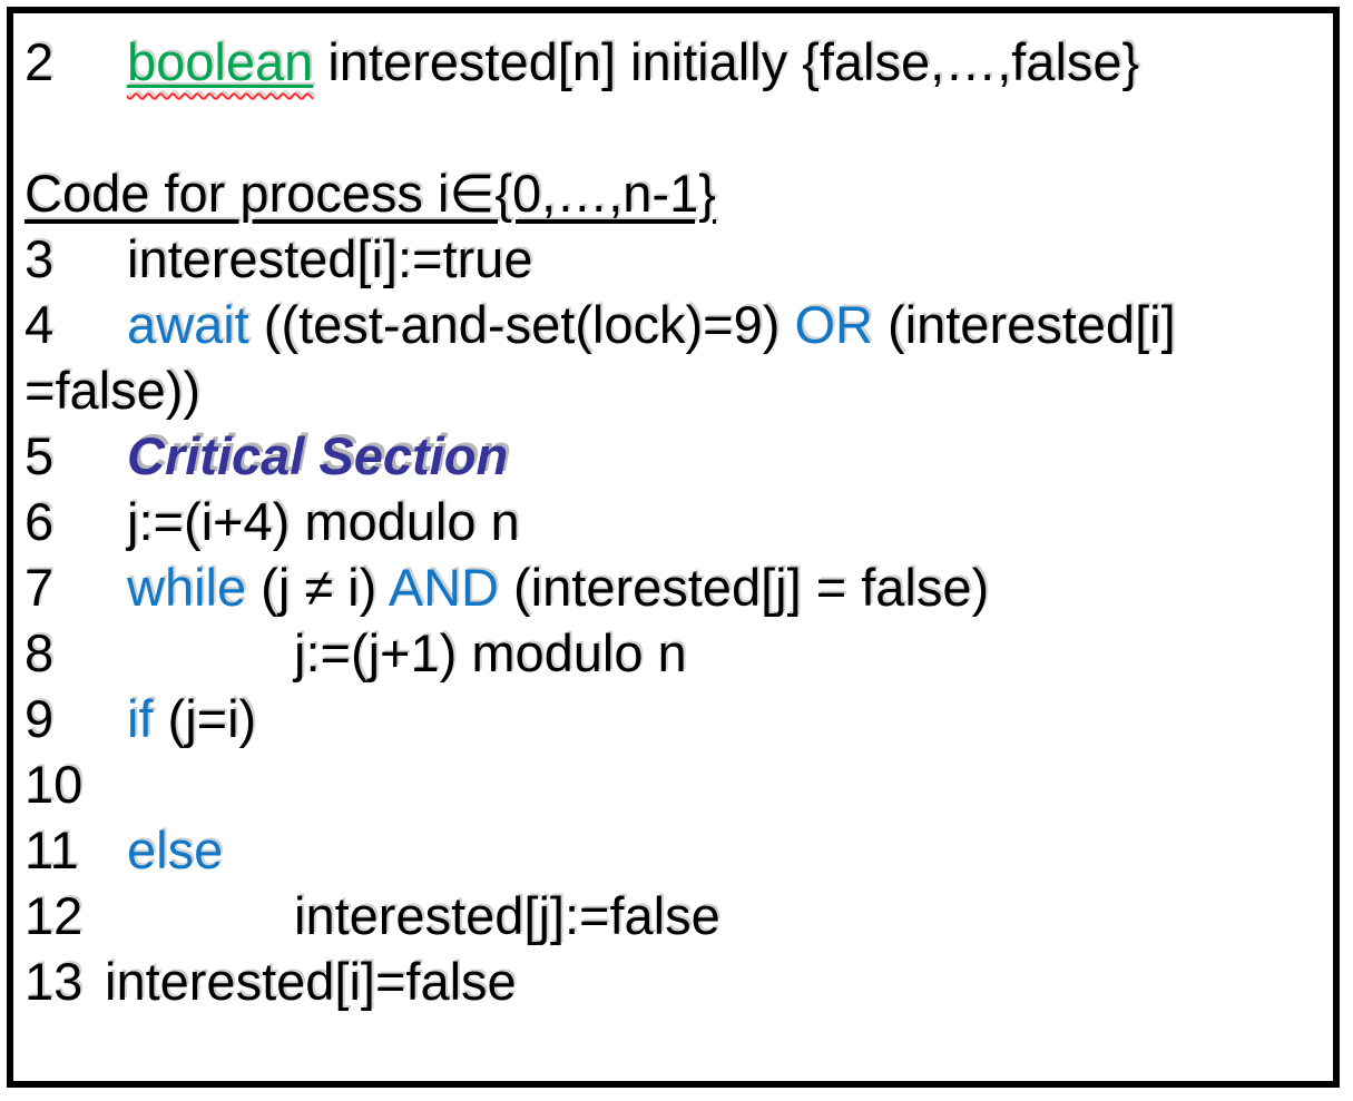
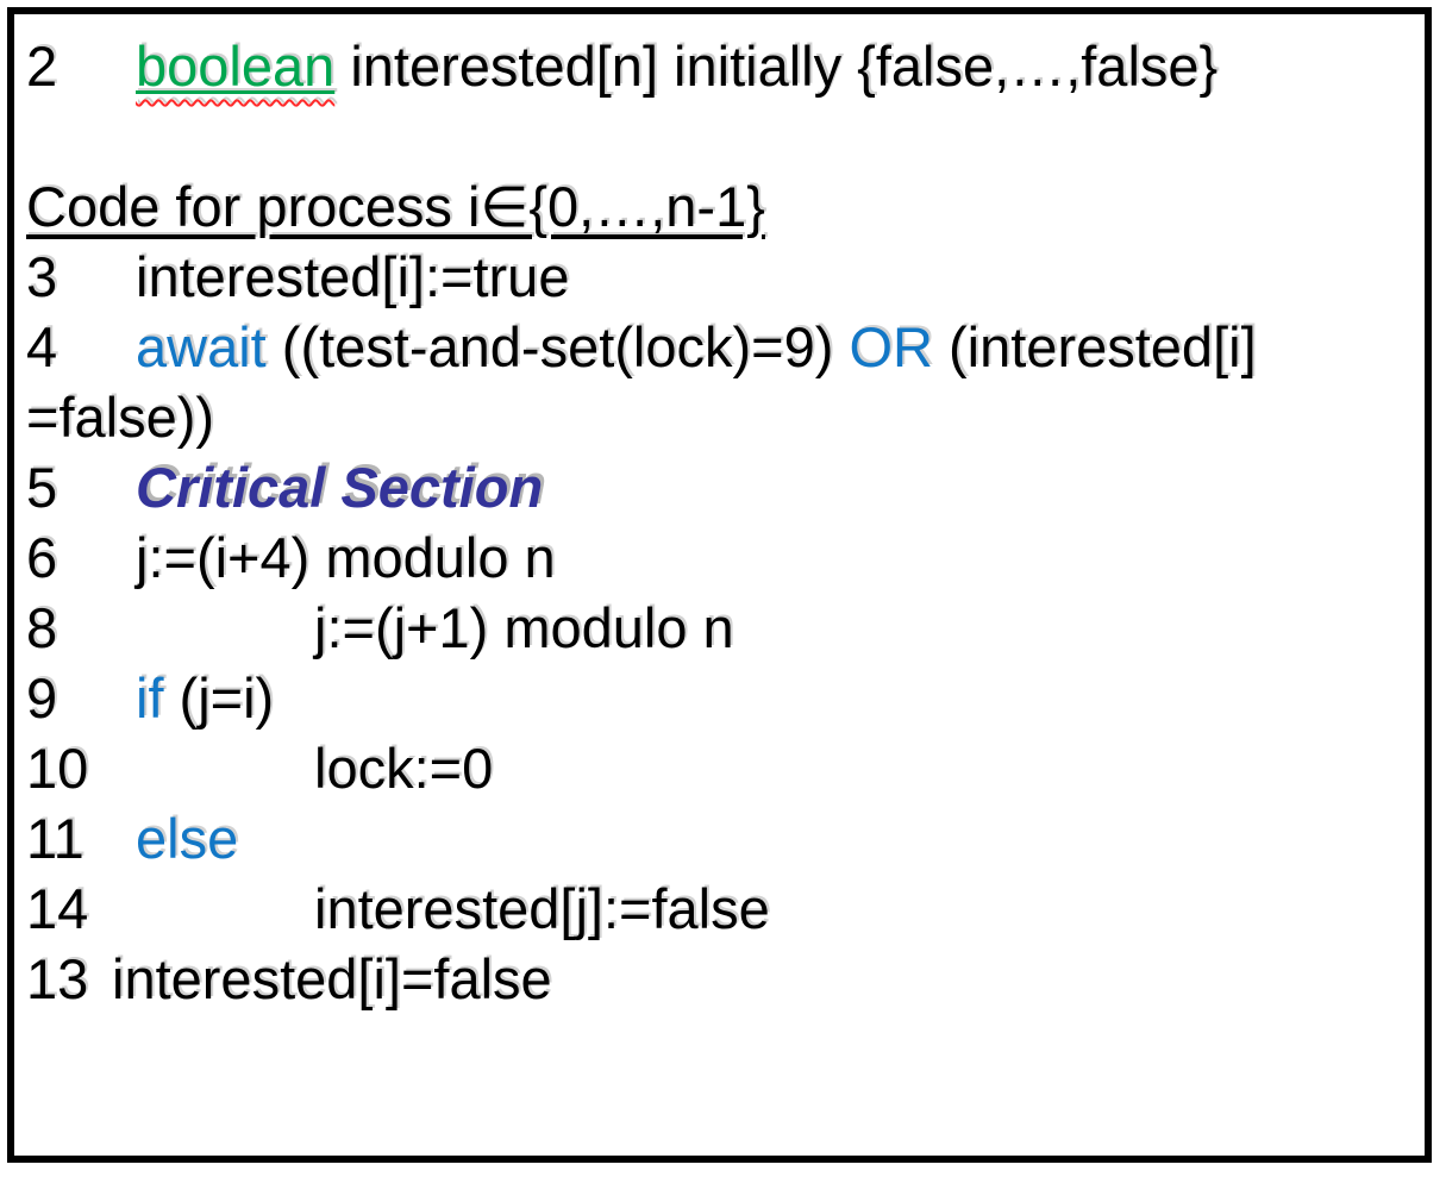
  2
  boolean interested[n] initially {false,…,false}
  Code for process i∈{0,…,n-1}
  3
  interested[i]:=true
  4
  await ((test-and-set(lock)=9) OR (interested[i]
  =false))
  5
  Critical Section
  6
  j:=(i+4) modulo n
- 7
- while (j ≠ i) AND (interested[j] = false)
  8
  j:=(j+1) modulo n
  9
  if (j=i)
  10
+ lock:=0
  11
  else
- 12
+ 14
  interested[j]:=false
  13
  interested[i]=false
